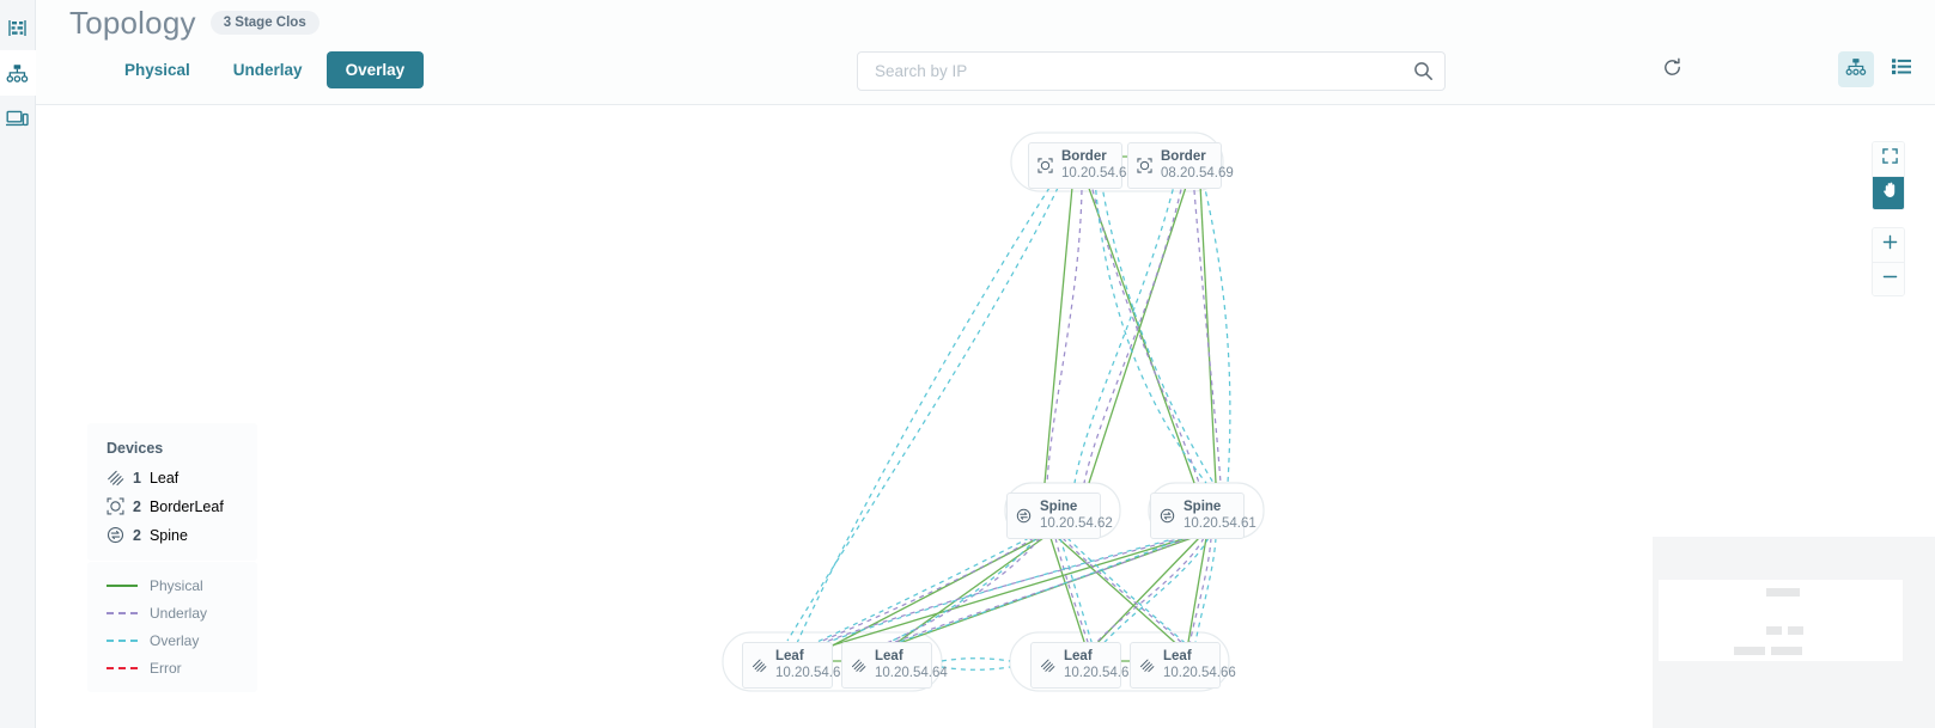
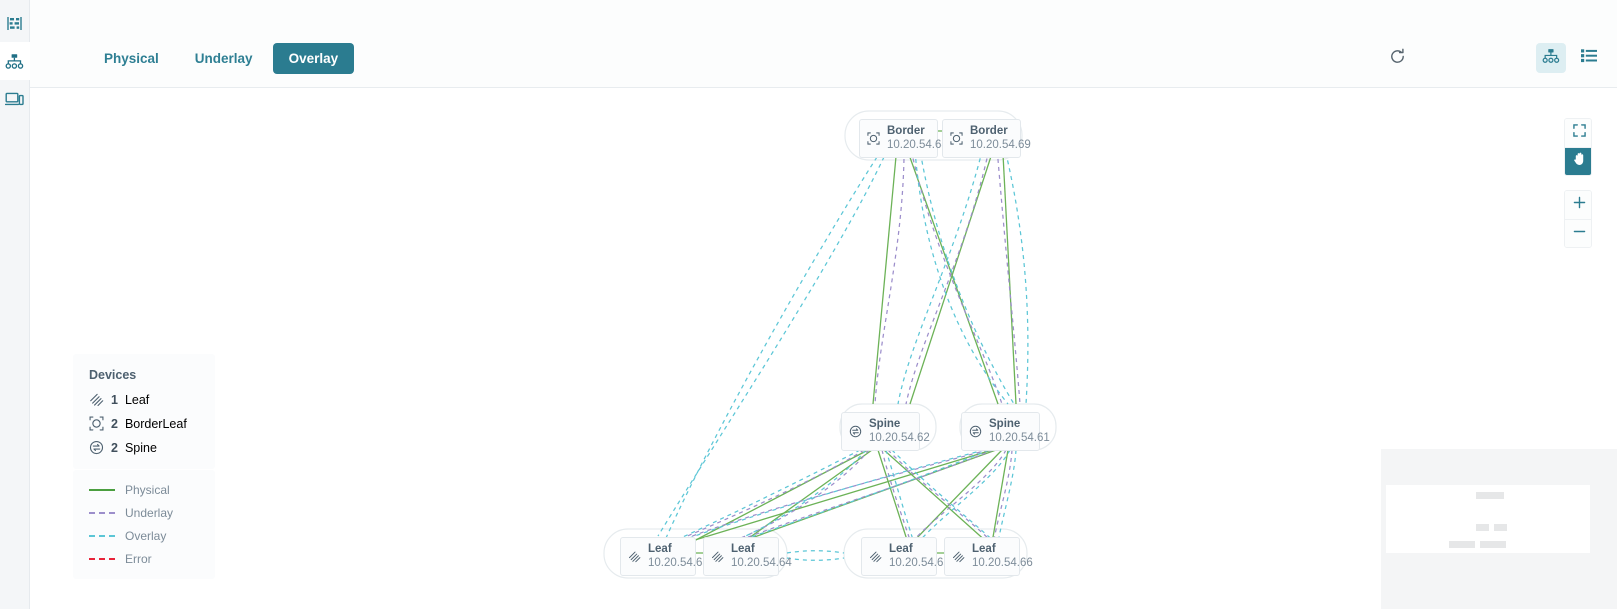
- Topology
- 3 Stage Clos
  Physical
  Underlay
  Overlay
- Search by IP
  Border
  10.20.54.6
  Border
- 08.20.54.69
+ 10.20.54.69
  Spine
  10.20.54.62
  Spine
  10.20.54.61
  Leaf
  10.20.54.6
  Leaf
  10.20.54.64
  Leaf
  10.20.54.6
  Leaf
  10.20.54.66
  Devices
  1
  Leaf
  2
  BorderLeaf
  2
  Spine
  Physical
  Underlay
  Overlay
  Error
